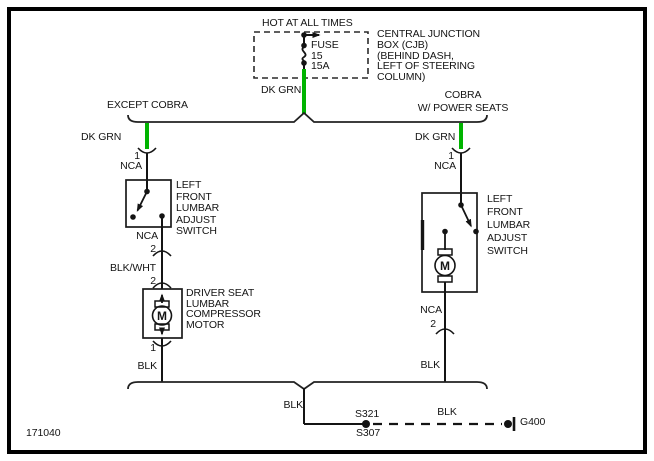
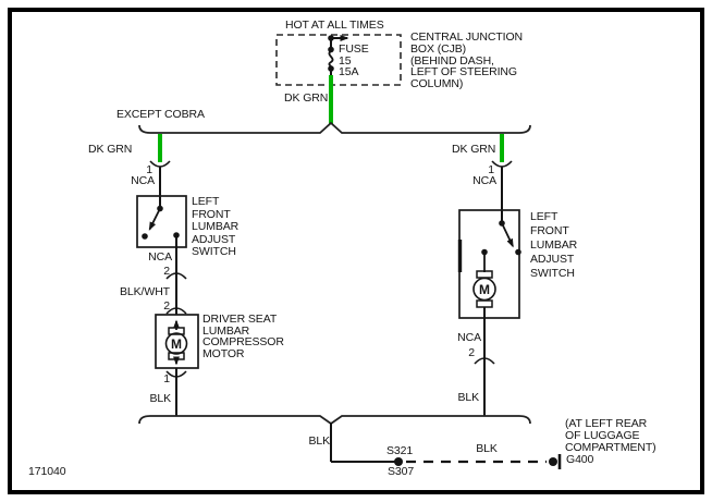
  M
  M
  HOT AT ALL TIMES
  FUSE
  15
  15A
  CENTRAL JUNCTION
  BOX (CJB)
  (BEHIND DASH,
  LEFT OF STEERING
  COLUMN)
  DK GRN
  EXCEPT COBRA
- COBRA
- W/ POWER SEATS
  DK GRN
  DK GRN
  1
  NCA
  1
  NCA
  LEFT
  FRONT
  LUMBAR
  ADJUST
  SWITCH
  LEFT
  FRONT
  LUMBAR
  ADJUST
  SWITCH
  NCA
  2
  BLK/WHT
  2
  DRIVER SEAT
  LUMBAR
  COMPRESSOR
  MOTOR
  1
  BLK
  NCA
  2
  BLK
  BLK
  S321
  S307
  BLK
+ (AT LEFT REAR
+ OF LUGGAGE
+ COMPARTMENT)
  G400
  171040
